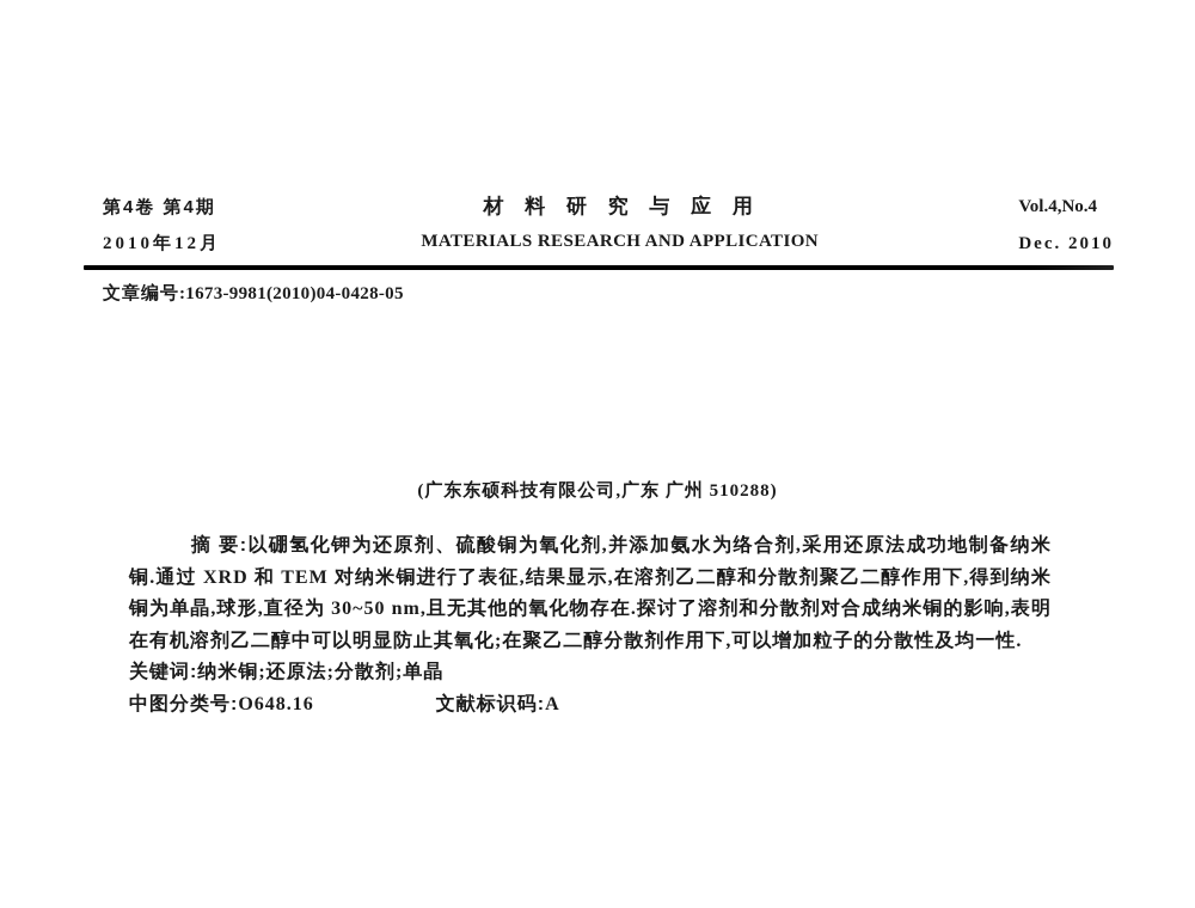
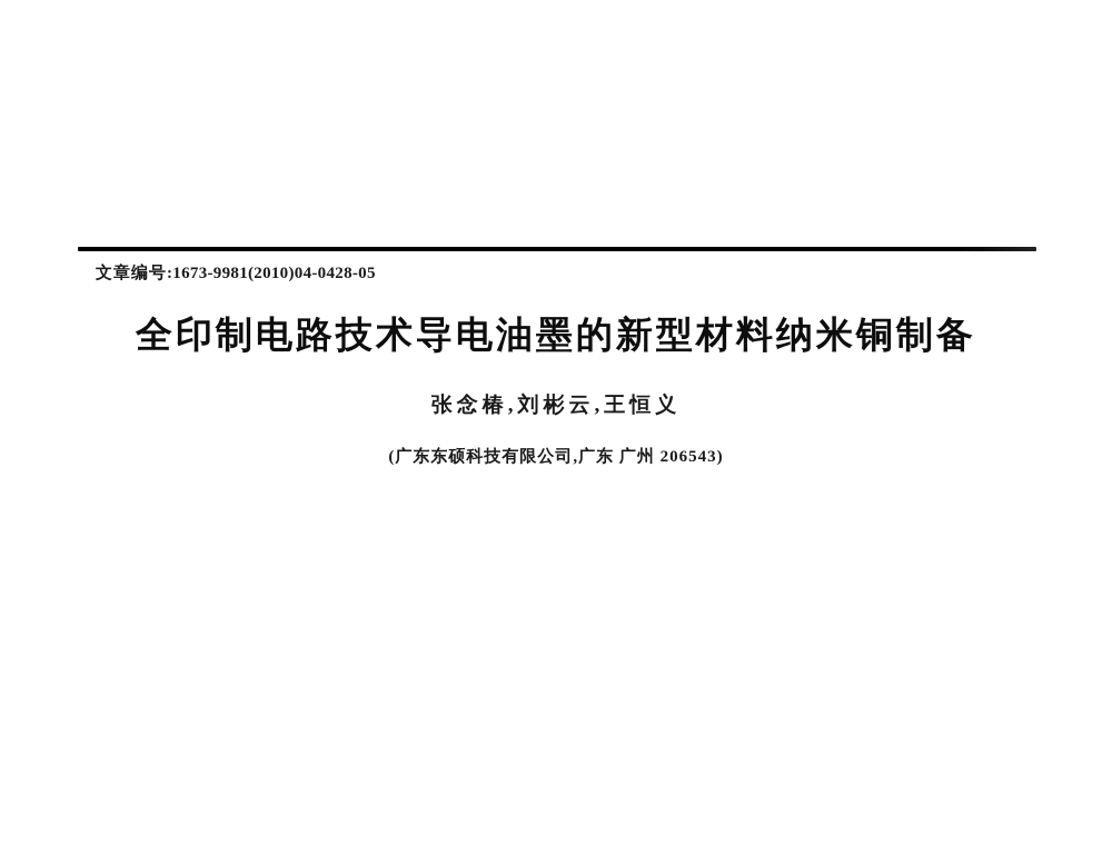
- 第4卷 第4期
- 2010年12月
- 材 料 研 究 与 应 用
- MATERIALS RESEARCH AND APPLICATION
- Vol.4,No.4
- Dec. 2010
  文章编号:1673-9981(2010)04-0428-05
+ 全印制电路技术导电油墨的新型材料纳米铜制备
+ 张念椿,刘彬云,王恒义
- (广东东硕科技有限公司,广东 广州 510288)
+ (广东东硕科技有限公司,广东 广州 206543)
- 摘 要:以硼氢化钾为还原剂、硫酸铜为氧化剂,并添加氨水为络合剂,采用还原法成功地制备纳米铜.通过 XRD 和 TEM 对纳米铜进行了表征,结果显示,在溶剂乙二醇和分散剂聚乙二醇作用下,得到纳米铜为单晶,球形,直径为 30~50 nm,且无其他的氧化物存在.探讨了溶剂和分散剂对合成纳米铜的影响,表明在有机溶剂乙二醇中可以明显防止其氧化;在聚乙二醇分散剂作用下,可以增加粒子的分散性及均一性.
- 关键词:纳米铜;还原法;分散剂;单晶
- 中图分类号:O648.16 文献标识码:A
